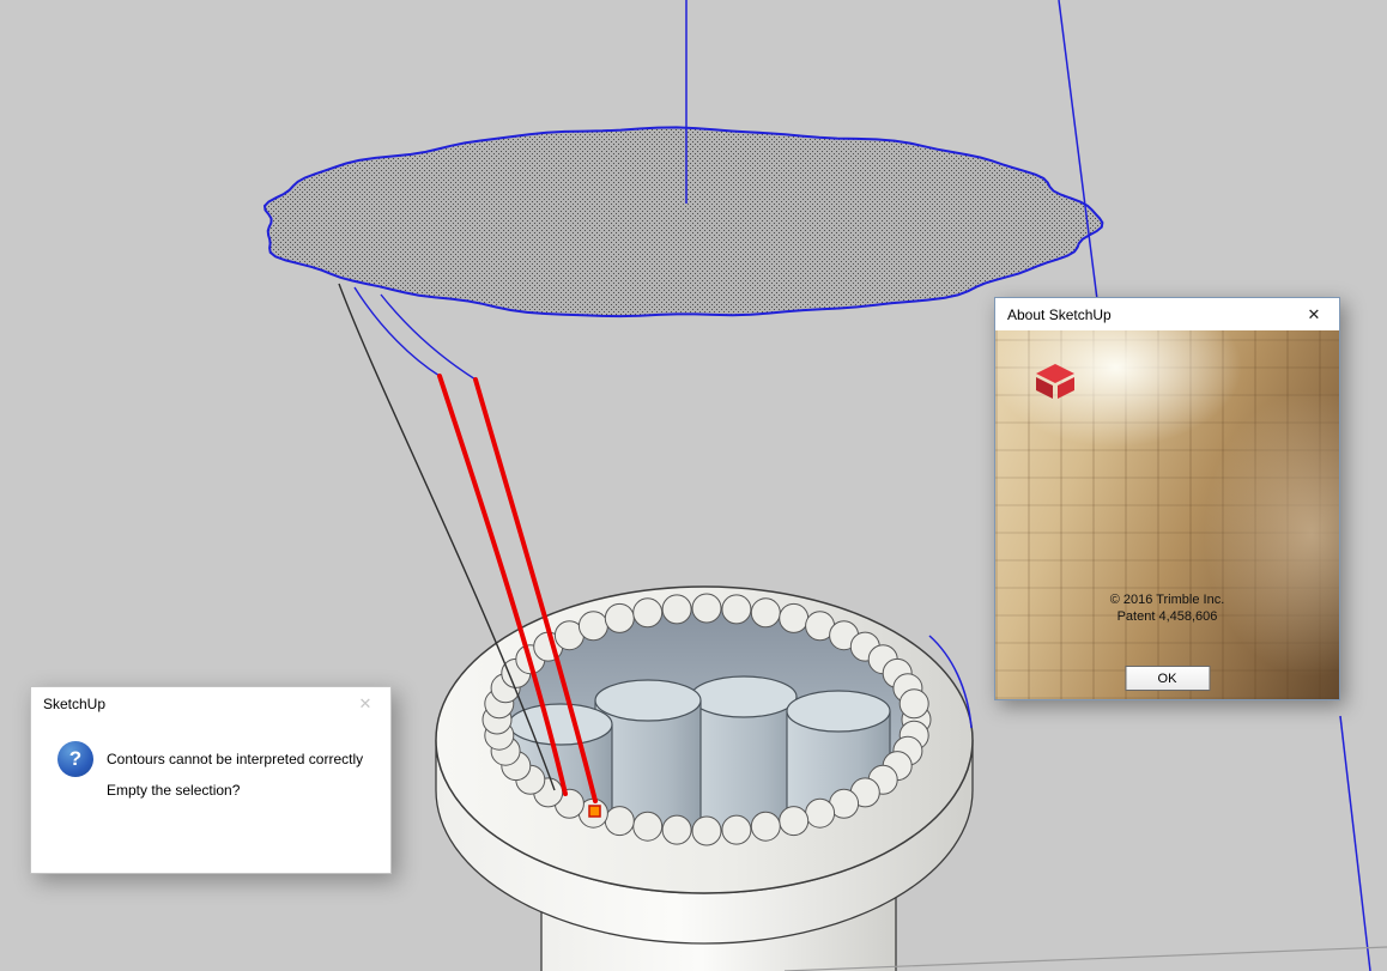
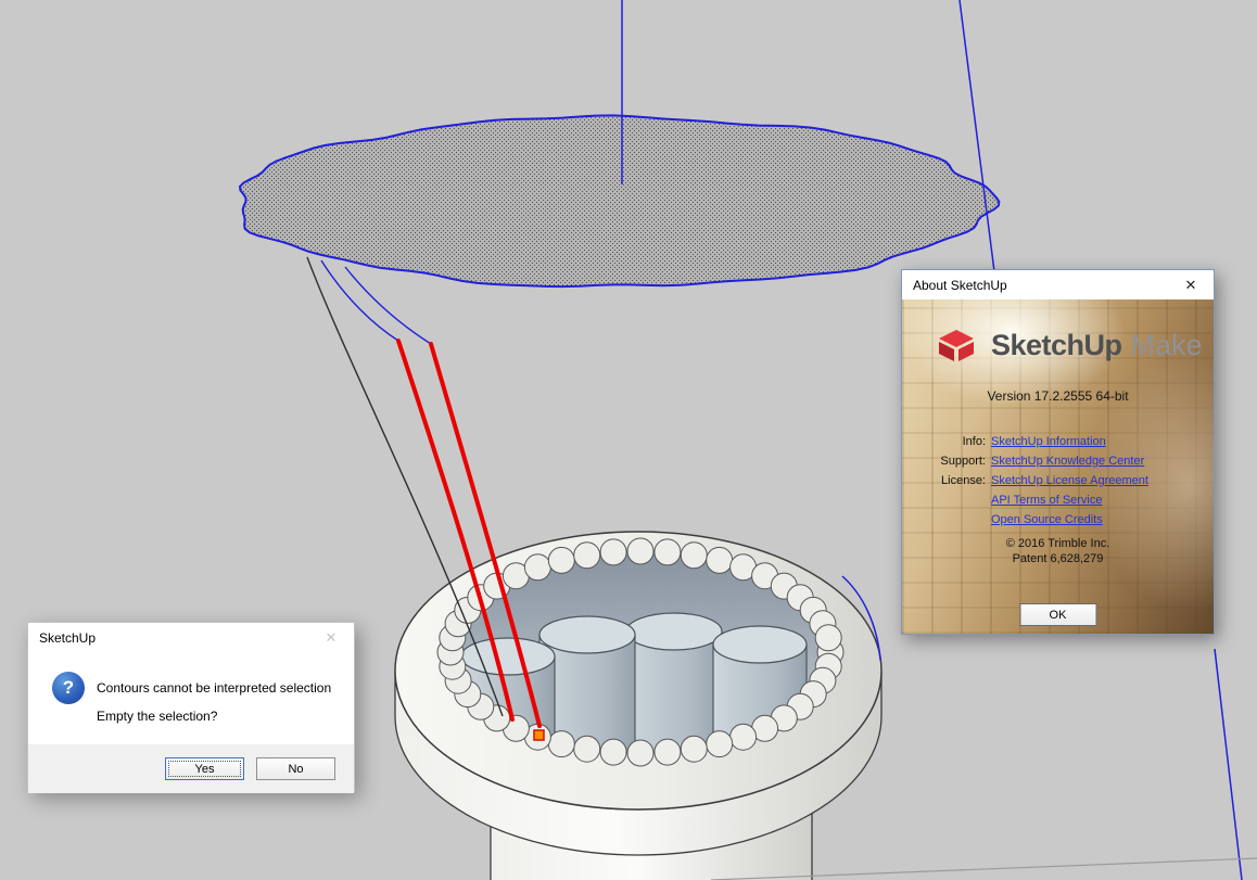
  About SketchUp
  ✕
+ SketchUp Make
+ Version 17.2.2555 64-bit
+ Info:
+ SketchUp Information
+ Support:
+ SketchUp Knowledge Center
+ License:
+ SketchUp License Agreement
+ API Terms of Service
+ Open Source Credits
  © 2016 Trimble Inc.
- Patent 4,458,606
+ Patent 6,628,279
  OK
  SketchUp
  ✕
  ?
- Contours cannot be interpreted correctly
+ Contours cannot be interpreted selection
  Empty the selection?
+ Yes
+ No
